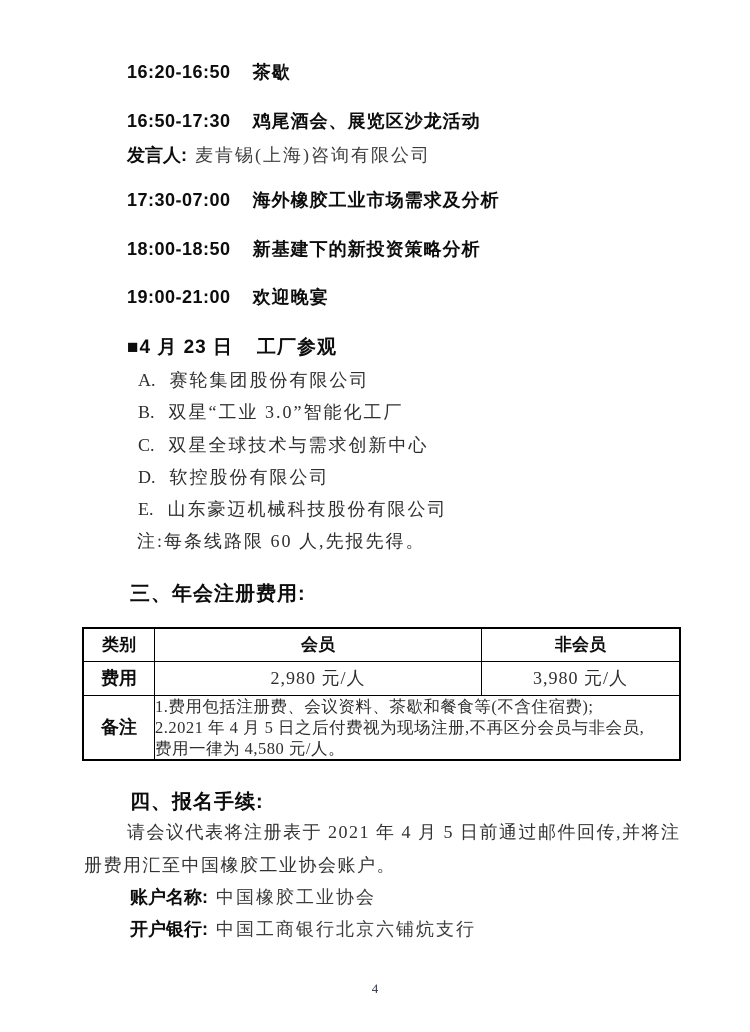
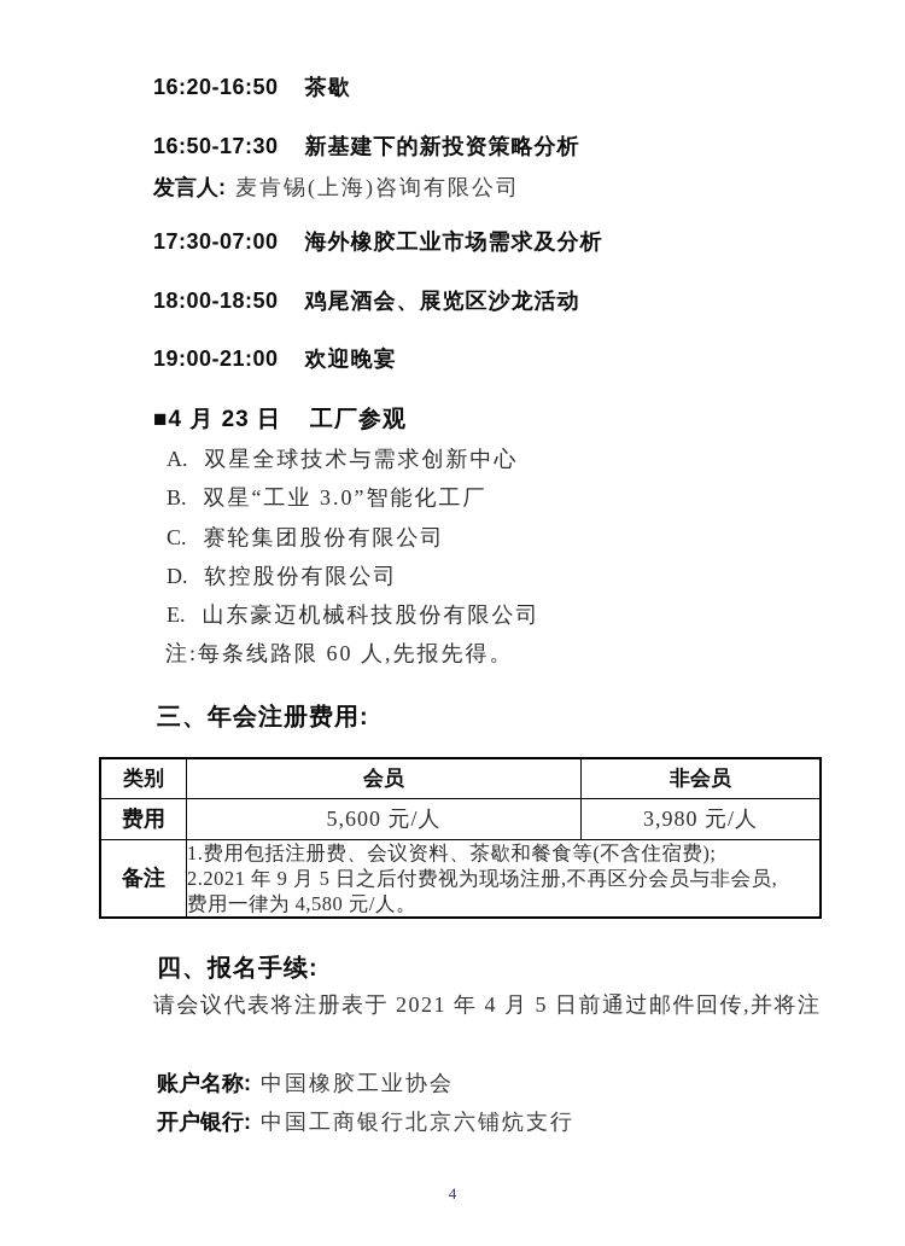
  16:20-16:50 茶歇
- 16:50-17:30 鸡尾酒会、展览区沙龙活动
+ 16:50-17:30 新基建下的新投资策略分析
  发言人: 麦肯锡(上海)咨询有限公司
  17:30-07:00 海外橡胶工业市场需求及分析
- 18:00-18:50 新基建下的新投资策略分析
+ 18:00-18:50 鸡尾酒会、展览区沙龙活动
  19:00-21:00 欢迎晚宴
  ■4 月 23 日 工厂参观
- A. 赛轮集团股份有限公司
+ A. 双星全球技术与需求创新中心
  B. 双星“工业 3.0”智能化工厂
- C. 双星全球技术与需求创新中心
+ C. 赛轮集团股份有限公司
  D. 软控股份有限公司
  E. 山东豪迈机械科技股份有限公司
  注:每条线路限 60 人,先报先得。
  三、年会注册费用:
  类别	会员	非会员
- 费用	2,980 元/人	3,980 元/人
+ 费用	5,600 元/人	3,980 元/人
- 备注	1.费用包括注册费、会议资料、茶歇和餐食等(不含住宿费); 2.2021 年 4 月 5 日之后付费视为现场注册,不再区分会员与非会员, 费用一律为 4,580 元/人。
+ 备注	1.费用包括注册费、会议资料、茶歇和餐食等(不含住宿费); 2.2021 年 9 月 5 日之后付费视为现场注册,不再区分会员与非会员, 费用一律为 4,580 元/人。
  四、报名手续:
  请会议代表将注册表于 2021 年 4 月 5 日前通过邮件回传,并将注
- 册费用汇至中国橡胶工业协会账户。
  账户名称: 中国橡胶工业协会
  开户银行: 中国工商银行北京六铺炕支行
  4
